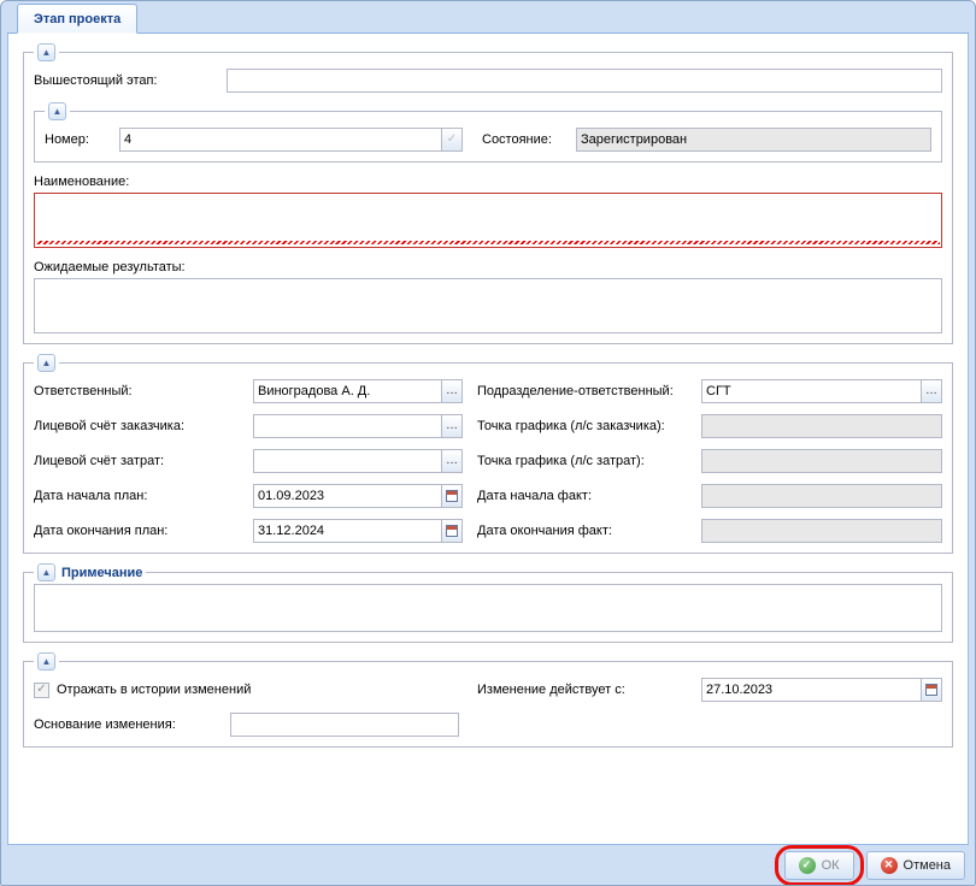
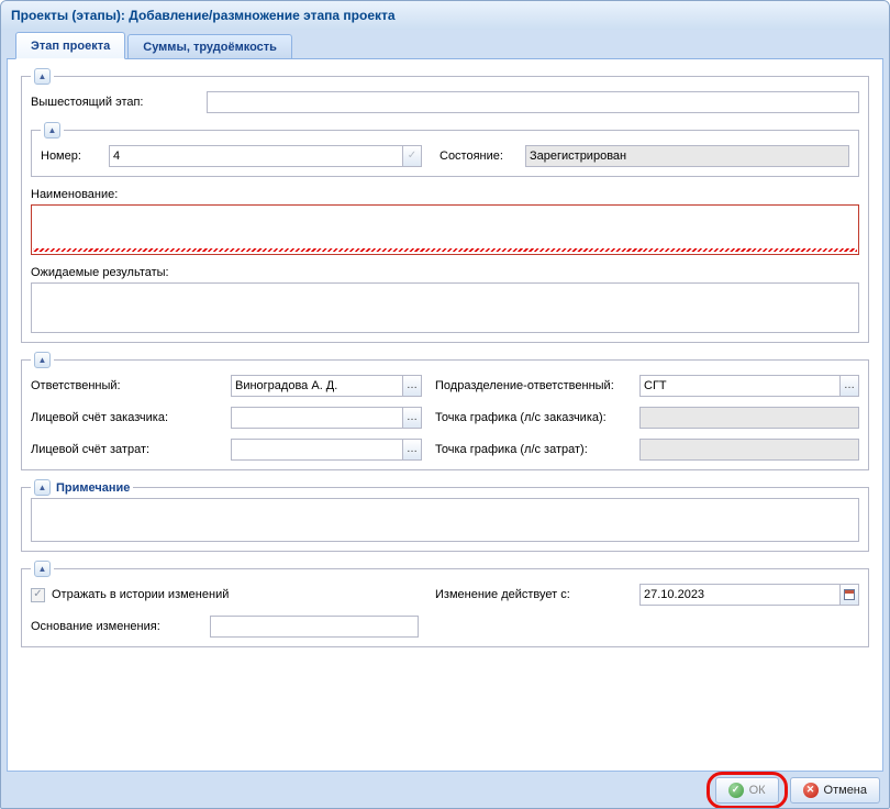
+ Проекты (этапы): Добавление/размножение этапа проекта
  Этап проекта
+ Суммы, трудоёмкость
  ▲
  Вышестоящий этап:
  ▲
  Номер:
  4
  ✓
  Состояние:
  Зарегистрирован
  Наименование:
  Ожидаемые результаты:
  ▲
  Ответственный:
  Виноградова А. Д.
  …
  Подразделение-ответственный:
  СГТ
  …
  Лицевой счёт заказчика:
  …
  Точка графика (л/с заказчика):
  Лицевой счёт затрат:
  …
  Точка графика (л/с затрат):
- Дата начала план:
- 01.09.2023
- Дата начала факт:
- Дата окончания план:
- 31.12.2024
- Дата окончания факт:
  ▲
  Примечание
  ▲
  ✓
  Отражать в истории изменений
  Изменение действует с:
  27.10.2023
  Основание изменения:
  ✓
  ОК
  ✕
  Отмена
